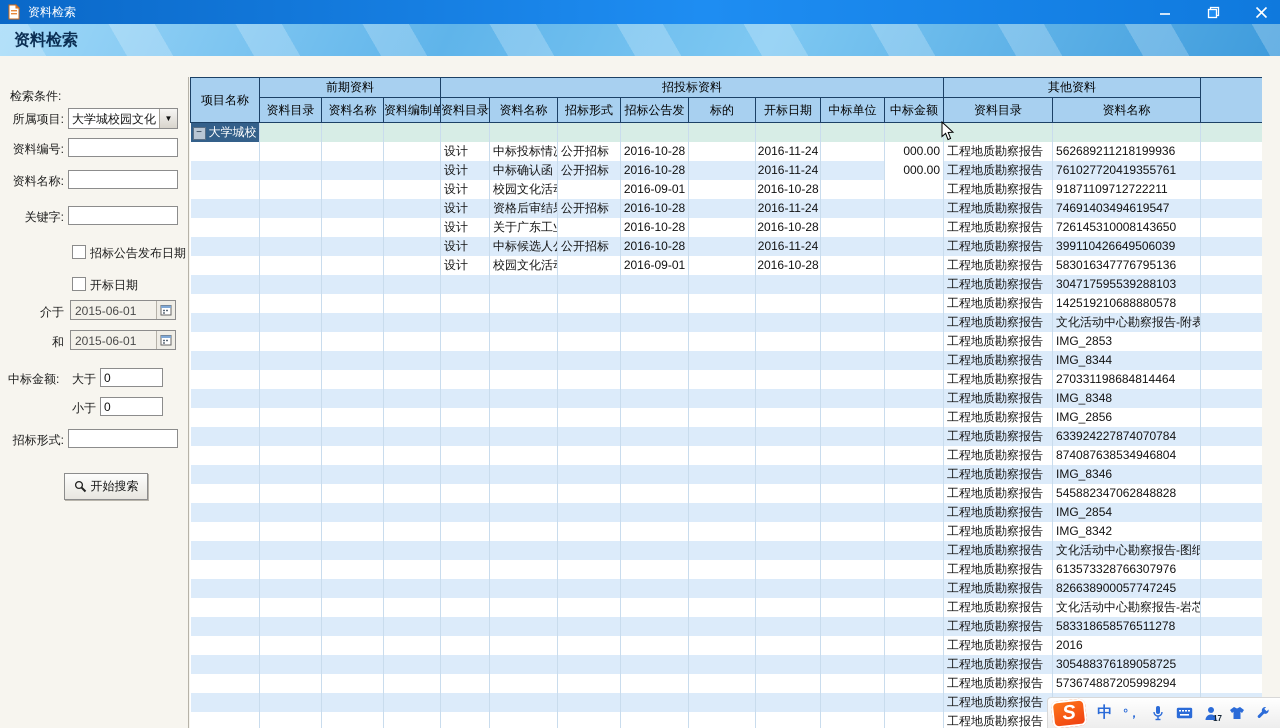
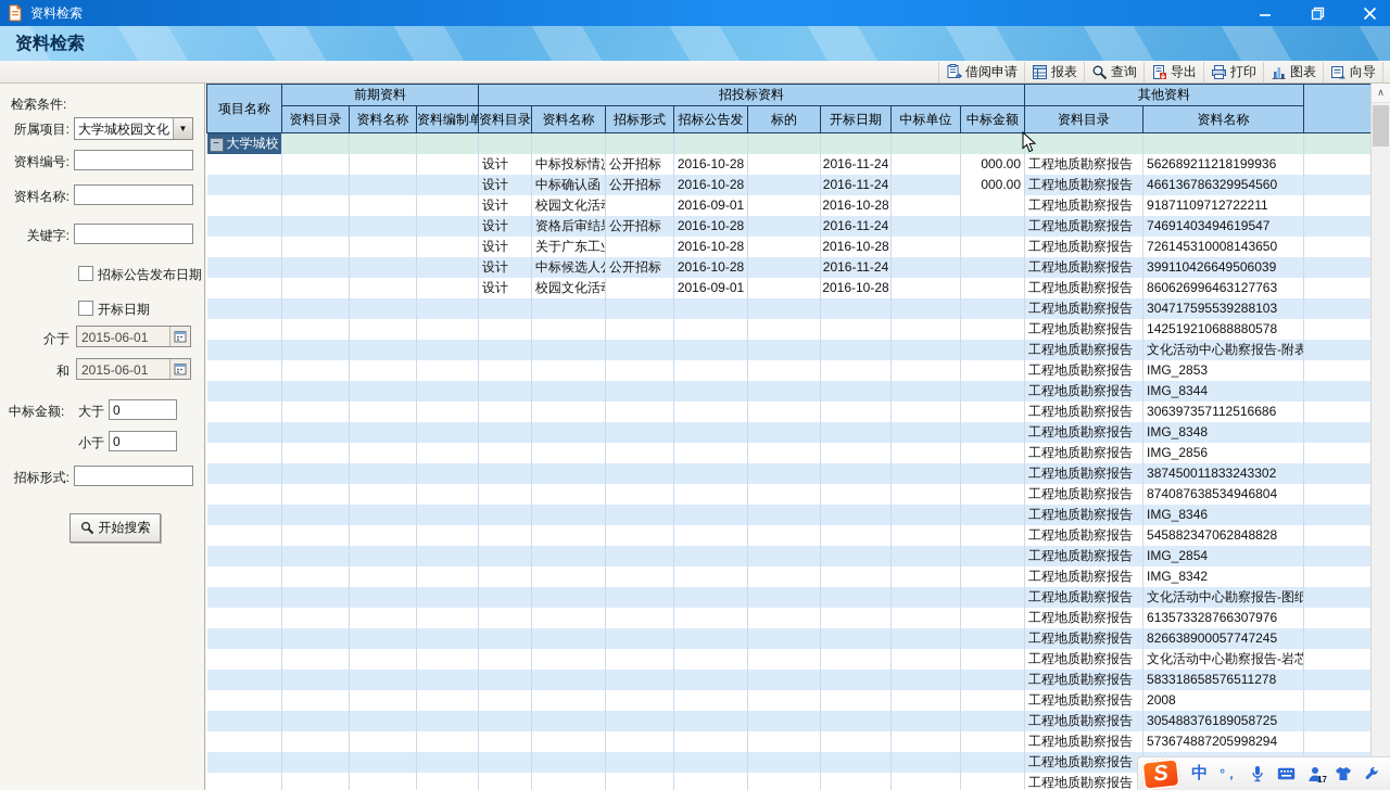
  资料检索
  资料检索
+ 借阅申请
+ 报表
+ 查询
+ 导出
+ 打印
+ 图表
+ 向导
  检索条件:
  所属项目:
  大学城校园文化
  ▼
  资料编号:
  资料名称:
  关键字:
  招标公告发布日期
  开标日期
  介于
  2015-06-01
  和
  2015-06-01
  中标金额:
  大于
  0
  小于
  0
  招标形式:
  开始搜索
  项目名称	前期资料	招投标资料	其他资料
  资料目录	资料名称	资料编制单	资料目录	资料名称	招标形式	招标公告发	标的	开标日期	中标单位	中标金额	资料目录	资料名称
  − 大学城校
  				设计	中标投标情	公开招标	2016-10-28		2016-11-24		000.00	工程地质勘察报告	562689211218199936
- 				设计	中标确认函	公开招标	2016-10-28		2016-11-24		000.00	工程地质勘察报告	761027720419355761
+ 				设计	中标确认函	公开招标	2016-10-28		2016-11-24		000.00	工程地质勘察报告	466136786329954560
  				设计	校园文化活		2016-09-01		2016-10-28			工程地质勘察报告	91871109712722211
  				设计	资格后审结	公开招标	2016-10-28		2016-11-24			工程地质勘察报告	74691403494619547
  				设计	关于广东工		2016-10-28		2016-10-28			工程地质勘察报告	726145310008143650
  				设计	中标候选人	公开招标	2016-10-28		2016-11-24			工程地质勘察报告	399110426649506039
- 				设计	校园文化活		2016-09-01		2016-10-28			工程地质勘察报告	583016347776795136
+ 				设计	校园文化活		2016-09-01		2016-10-28			工程地质勘察报告	860626996463127763
  												工程地质勘察报告	304717595539288103
  												工程地质勘察报告	142519210688880578
  												工程地质勘察报告	文化活动中心勘察报告-附表
  												工程地质勘察报告	IMG_2853
  												工程地质勘察报告	IMG_8344
- 												工程地质勘察报告	270331198684814464
+ 												工程地质勘察报告	306397357112516686
  												工程地质勘察报告	IMG_8348
  												工程地质勘察报告	IMG_2856
- 												工程地质勘察报告	633924227874070784
+ 												工程地质勘察报告	387450011833243302
  												工程地质勘察报告	874087638534946804
  												工程地质勘察报告	IMG_8346
  												工程地质勘察报告	545882347062848828
  												工程地质勘察报告	IMG_2854
  												工程地质勘察报告	IMG_8342
  												工程地质勘察报告	文化活动中心勘察报告-图纸
  												工程地质勘察报告	613573328766307976
  												工程地质勘察报告	826638900057747245
  												工程地质勘察报告	文化活动中心勘察报告-岩芯
  												工程地质勘察报告	583318658576511278
- 												工程地质勘察报告	2016
+ 												工程地质勘察报告	2008
  												工程地质勘察报告	305488376189058725
  												工程地质勘察报告	573674887205998294
+ ∧
  中
  °，
  17
